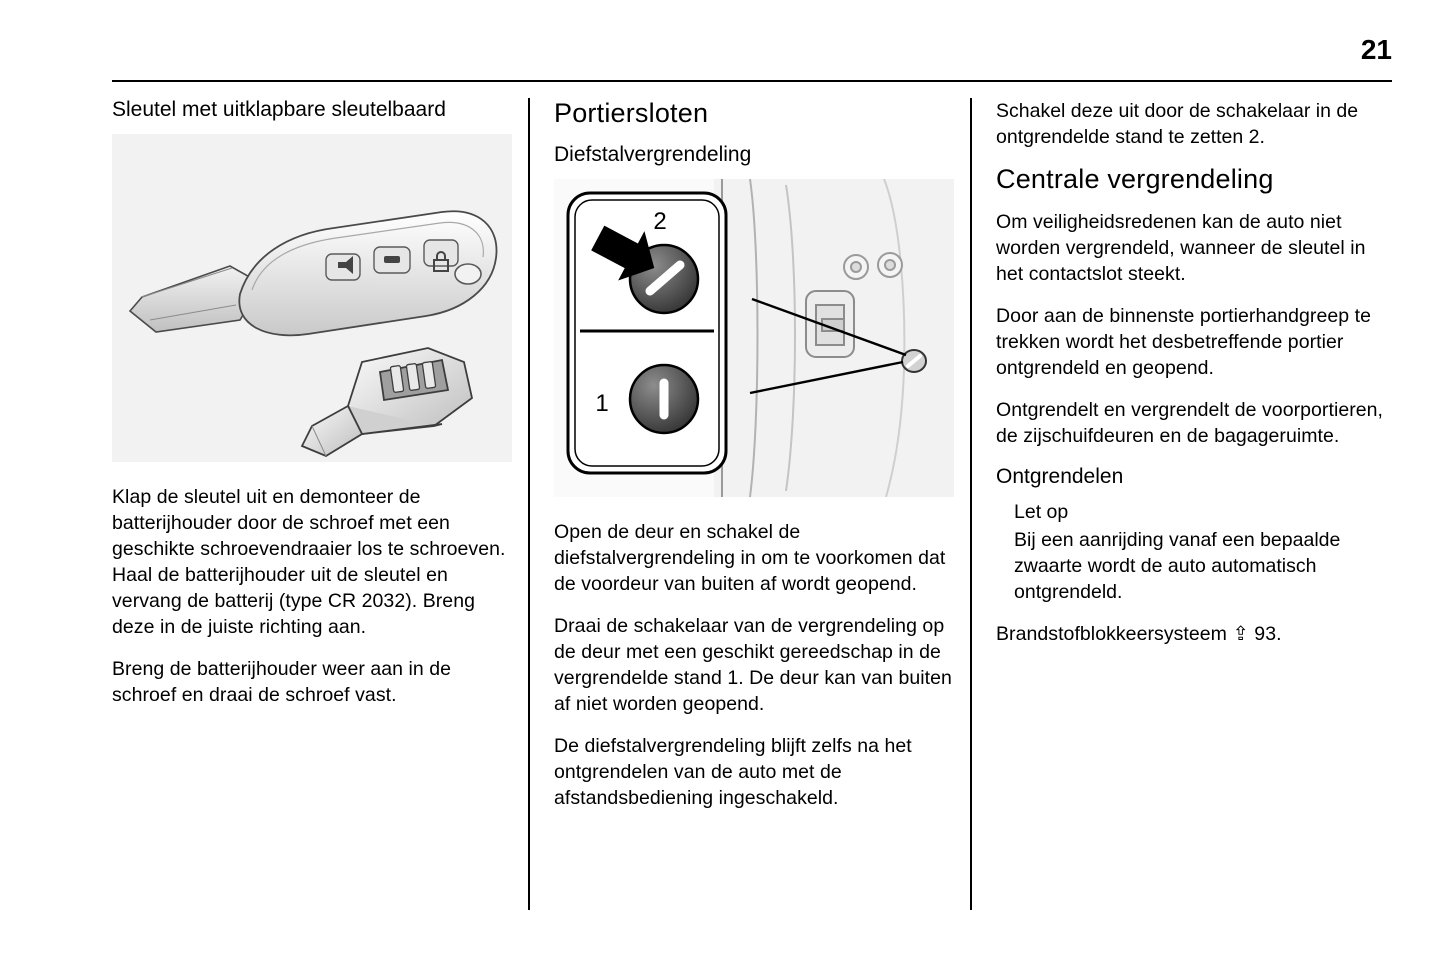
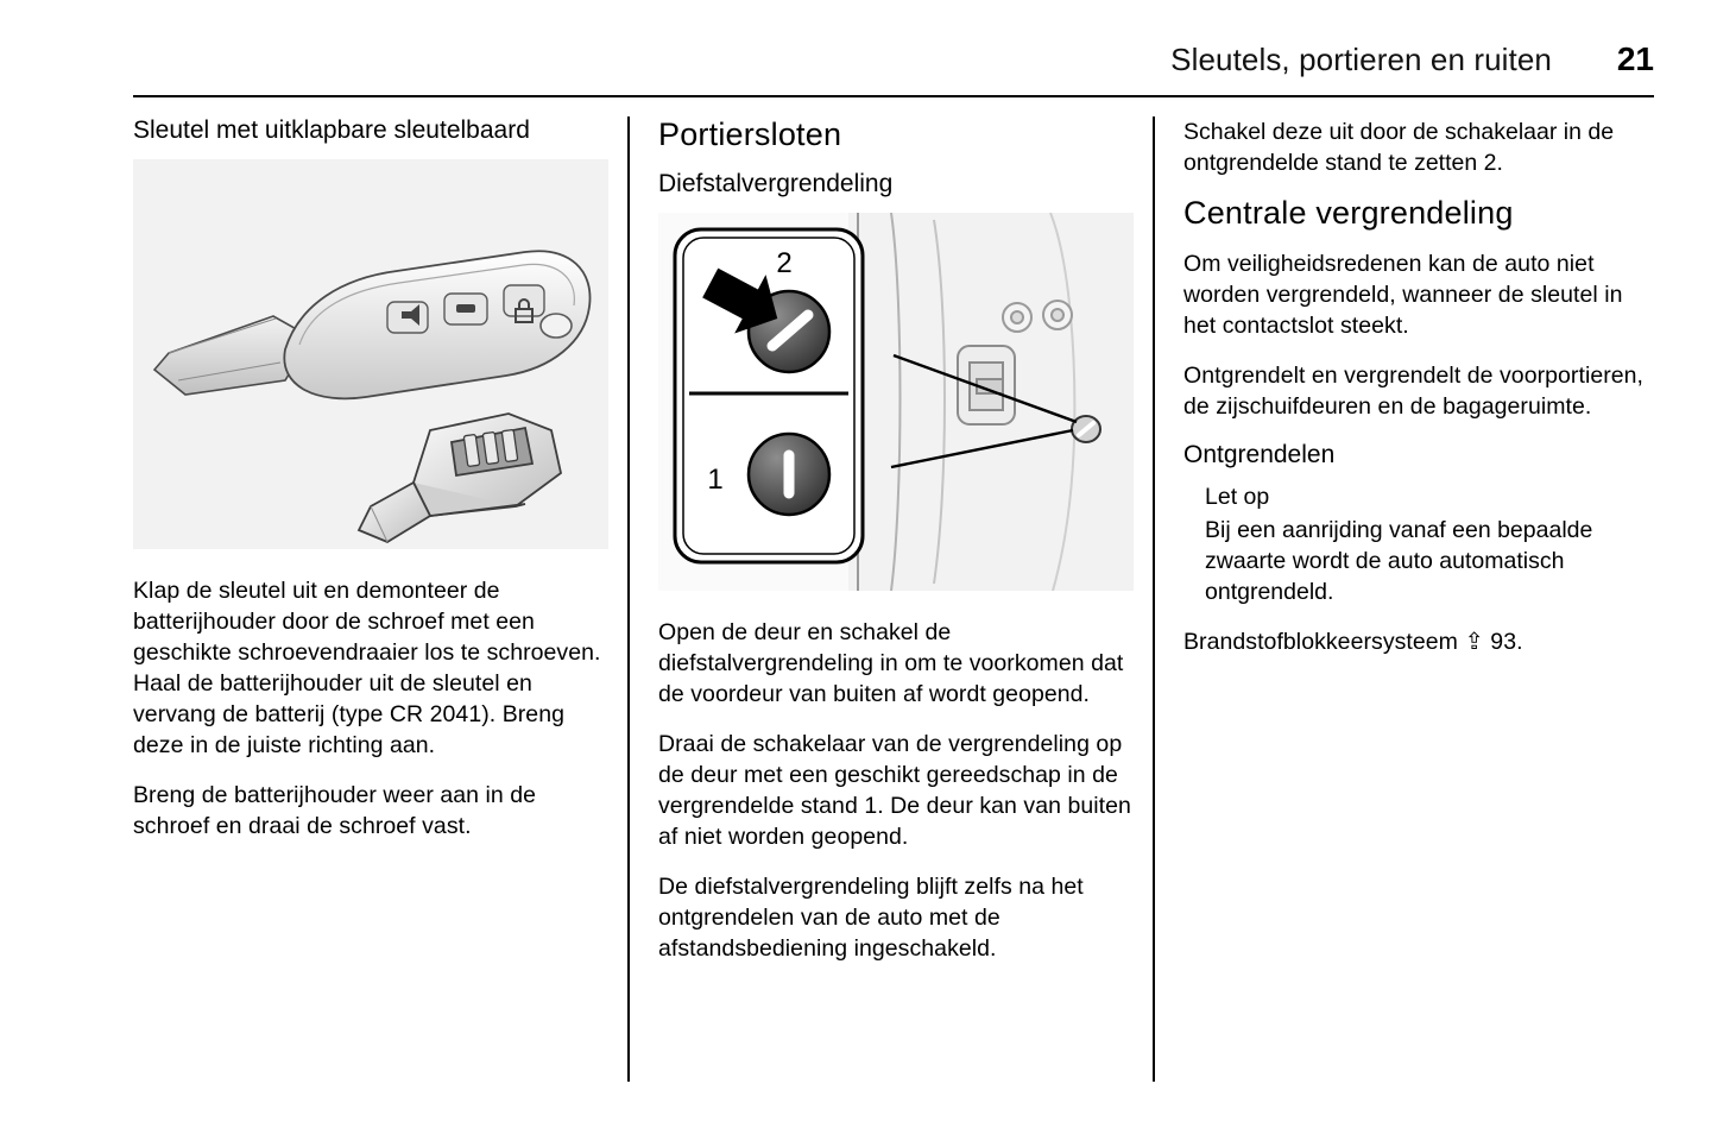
+ Sleutels, portieren en ruiten
  21
  Sleutel met uitklapbare sleutelbaard
- Klap de sleutel uit en demonteer de batterijhouder door de schroef met een geschikte schroevendraaier los te schroeven. Haal de batterijhouder uit de sleutel en vervang de batterij (type CR 2032). Breng deze in de juiste richting aan.
+ Klap de sleutel uit en demonteer de batterijhouder door de schroef met een geschikte schroevendraaier los te schroeven. Haal de batterijhouder uit de sleutel en vervang de batterij (type CR 2041). Breng deze in de juiste richting aan.
  Breng de batterijhouder weer aan in de schroef en draai de schroef vast.
  Portiersloten
  Diefstalvergrendeling
  2
  1
  Open de deur en schakel de diefstalvergrendeling in om te voorkomen dat de voordeur van buiten af wordt geopend.
  Draai de schakelaar van de vergrendeling op de deur met een geschikt gereedschap in de vergrendelde stand 1. De deur kan van buiten af niet worden geopend.
  De diefstalvergrendeling blijft zelfs na het ontgrendelen van de auto met de afstandsbediening ingeschakeld.
  Schakel deze uit door de schakelaar in de ontgrendelde stand te zetten 2.
  Centrale vergrendeling
  Om veiligheidsredenen kan de auto niet worden vergrendeld, wanneer de sleutel in het contactslot steekt.
- Door aan de binnenste portierhandgreep te trekken wordt het desbetreffende portier ontgrendeld en geopend.
  Ontgrendelt en vergrendelt de voorportieren, de zijschuifdeuren en de bagageruimte.
  Ontgrendelen
  Let op
  Bij een aanrijding vanaf een bepaalde zwaarte wordt de auto automatisch ontgrendeld.
  Brandstofblokkeersysteem ⇪ 93.
